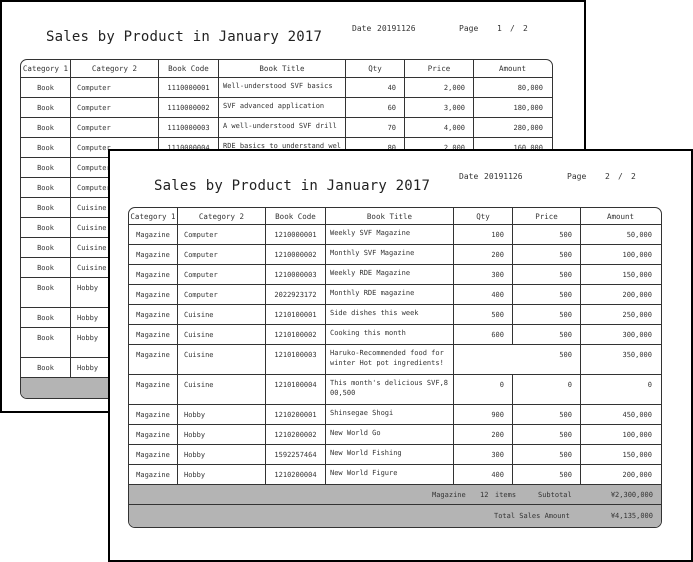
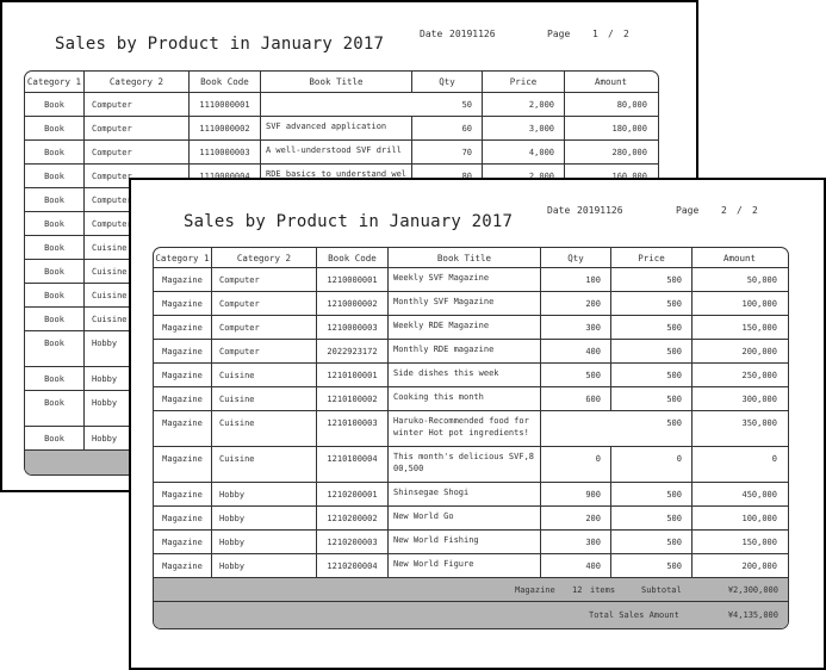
  Sales by Product in January 2017
  Date
  20191126
  Page
  1
  /
  2
  Category 1
  Category 2
  Book Code
  Book Title
  Qty
  Price
  Amount
  Book
  Computer
  1110000001
- Well-understood SVF basics
- 40
+ 50
  2,000
  80,000
  Book
  Computer
  1110000002
  SVF advanced application
  60
  3,000
  180,000
  Book
  Computer
  1110000003
  A well-understood SVF drill
  70
  4,000
  280,000
  Book
  Computer
  1110000004
  RDE basics to understand wel
  80
  2,000
  160,000
  Book
  Compute
  Book
  Compute
  Book
  Cuisine
  Book
  Cuisine
  Book
  Cuisine
  Book
  Cuisine
  Book
  Hobby
  Book
  Hobby
  Book
  Hobby
  Book
  Hobby
  Sales by Product in January 2017
  Date
  20191126
  Page
  2
  /
  2
  Category 1
  Category 2
  Book Code
  Book Title
  Qty
  Price
  Amount
  Magazine
  Computer
  1210000001
  Weekly SVF Magazine
  100
  500
  50,000
  Magazine
  Computer
  1210000002
  Monthly SVF Magazine
  200
  500
  100,000
  Magazine
  Computer
  1210000003
  Weekly RDE Magazine
  300
  500
  150,000
  Magazine
  Computer
  2022923172
  Monthly RDE magazine
  400
  500
  200,000
  Magazine
  Cuisine
  1210100001
  Side dishes this week
  500
  500
  250,000
  Magazine
  Cuisine
  1210100002
  Cooking this month
  600
  500
  300,000
  Magazine
  Cuisine
  1210100003
  Haruko-Recommended food for winter Hot pot ingredients!
  500
  350,000
  Magazine
  Cuisine
  1210100004
  This month's delicious SVF,800,500
  0
  0
  0
  Magazine
  Hobby
  1210200001
  Shinsegae Shogi
  900
  500
  450,000
  Magazine
  Hobby
  1210200002
  New World Go
  200
  500
  100,000
  Magazine
  Hobby
- 1592257464
+ 1210200003
  New World Fishing
  300
  500
  150,000
  Magazine
  Hobby
  1210200004
  New World Figure
  400
  500
  200,000
  Magazine
  12
  items
  Subtotal
  ¥2,300,000
  Total Sales Amount
  ¥4,135,000
